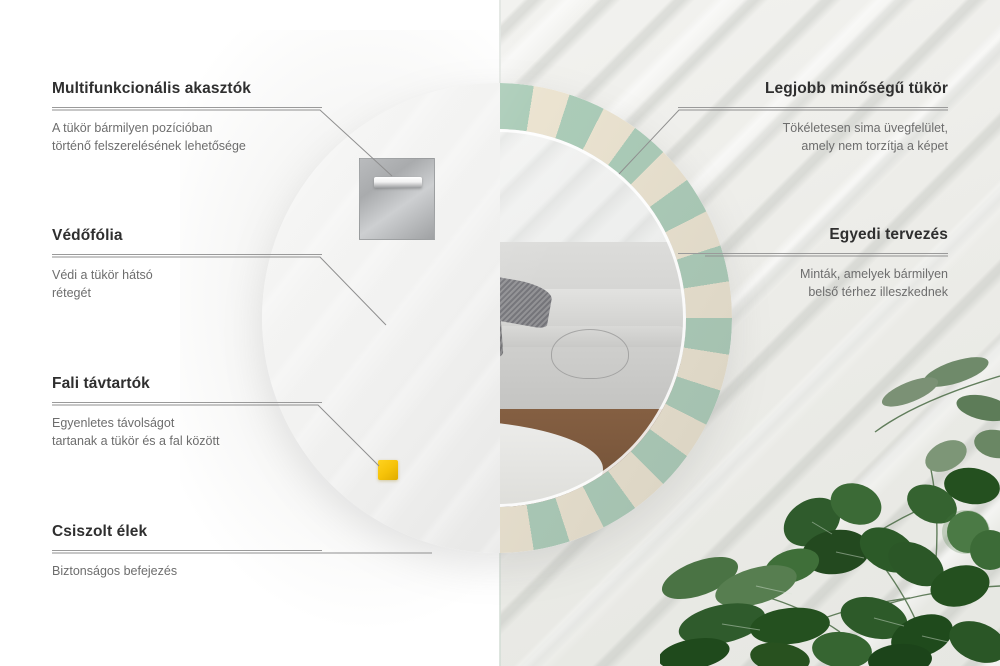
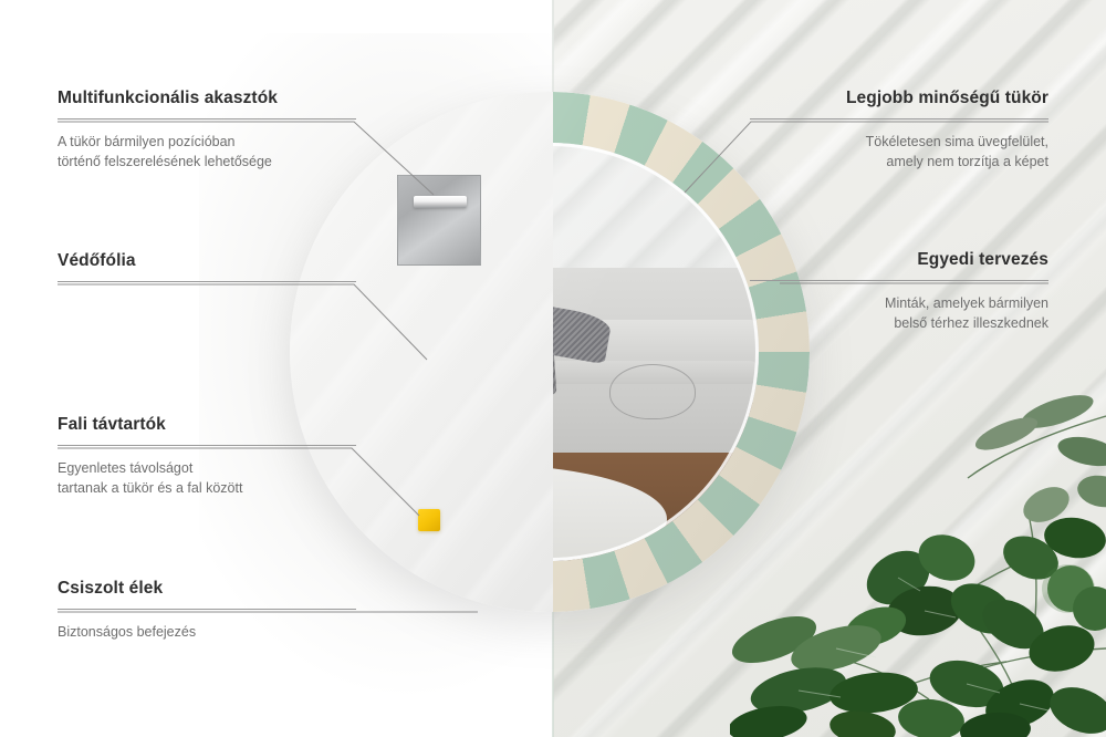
  Multifunkcionális akasztók
  A tükör bármilyen pozícióban
  történő felszerelésének lehetősége
  Védőfólia
- Védi a tükör hátsó
- rétegét
  Fali távtartók
  Egyenletes távolságot
  tartanak a tükör és a fal között
  Csiszolt élek
  Biztonságos befejezés
  Legjobb minőségű tükör
  Tökéletesen sima üvegfelület,
  amely nem torzítja a képet
  Egyedi tervezés
  Minták, amelyek bármilyen
  belső térhez illeszkednek
